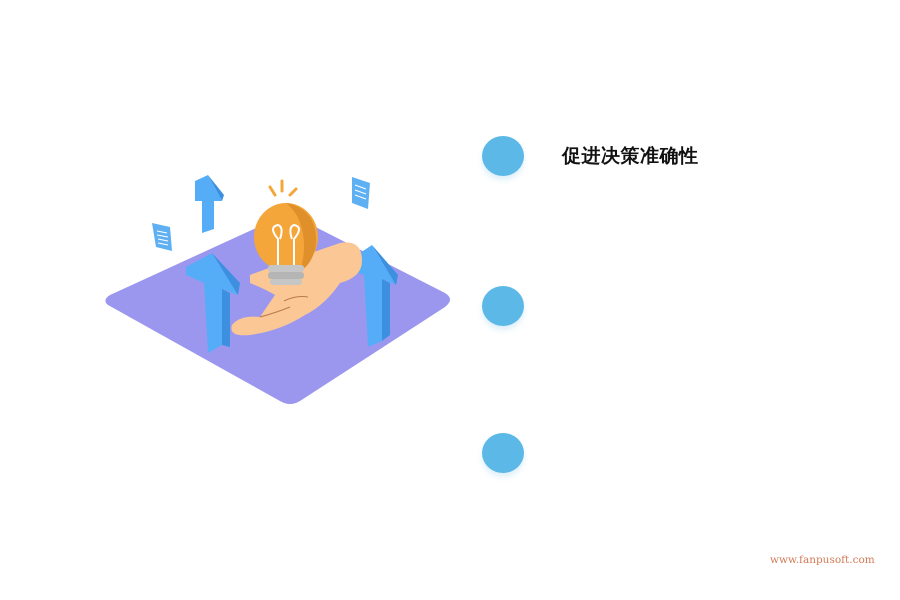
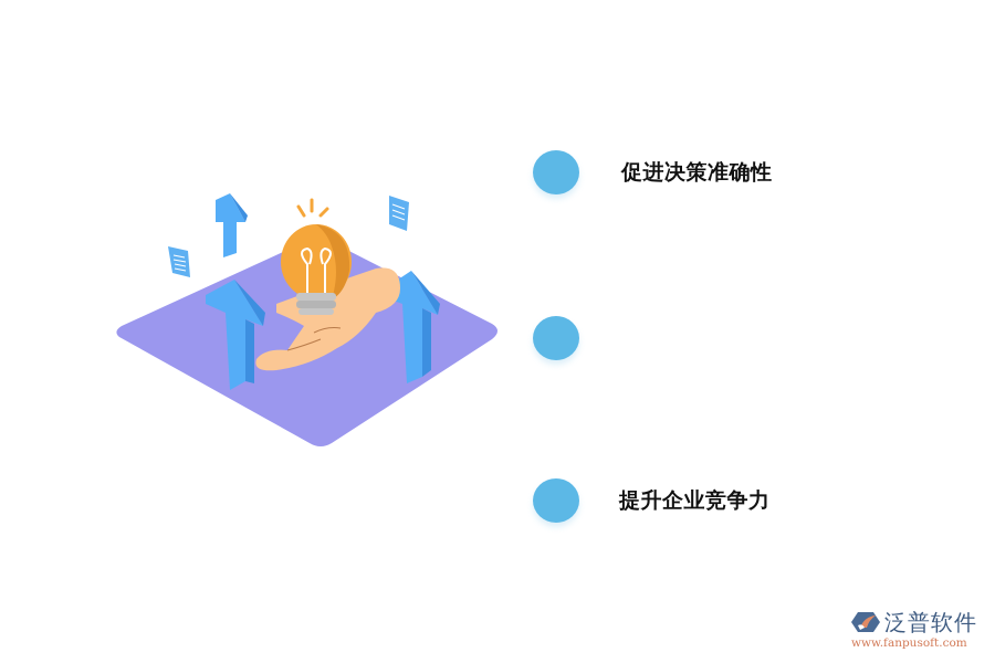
  促进决策准确性
+ 提升企业竞争力
+ 泛普软件
  www.fanpusoft.com
